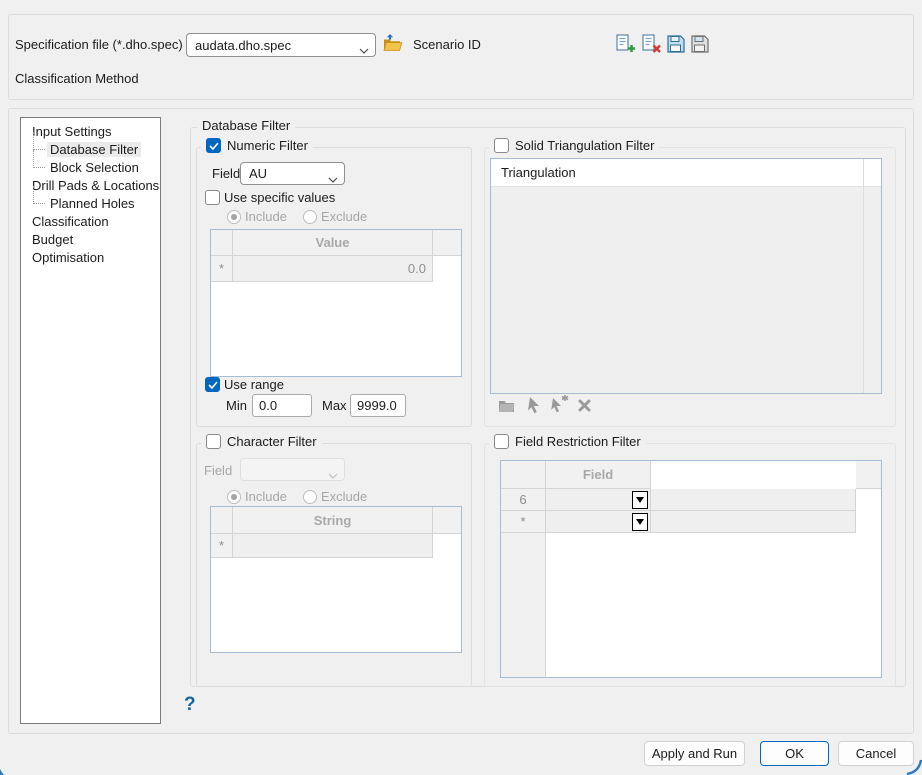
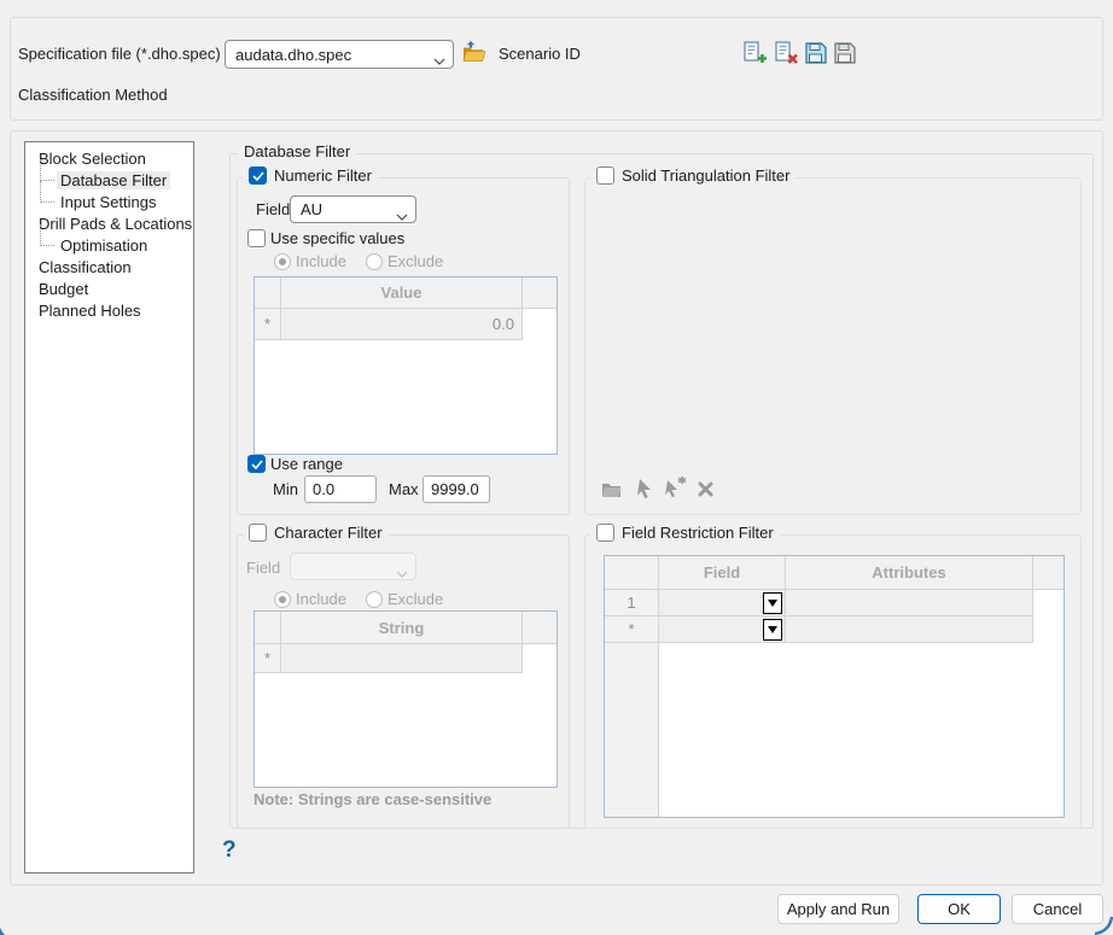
  Specification file (*.dho.spec)
  audata.dho.spec
  Scenario ID
  Classification Method
- Input Settings
+ Block Selection
  Database Filter
- Block Selection
+ Input Settings
  Drill Pads & Locations
- Planned Holes
+ Optimisation
  Classification
  Budget
- Optimisation
+ Planned Holes
  Database Filter
  Numeric Filter
  Field
  AU
  Use specific values
  Include
  Exclude
  Value
  *
  0.0
  Use range
  Min
  0.0
  Max
  9999.0
  Solid Triangulation Filter
- Triangulation
  Character Filter
  Field
  Include
  Exclude
  String
  *
+ Note: Strings are case-sensitive
  Field Restriction Filter
  Field
+ Attributes
- 6
+ 1
  *
  ?
  Apply and Run
  OK
  Cancel
